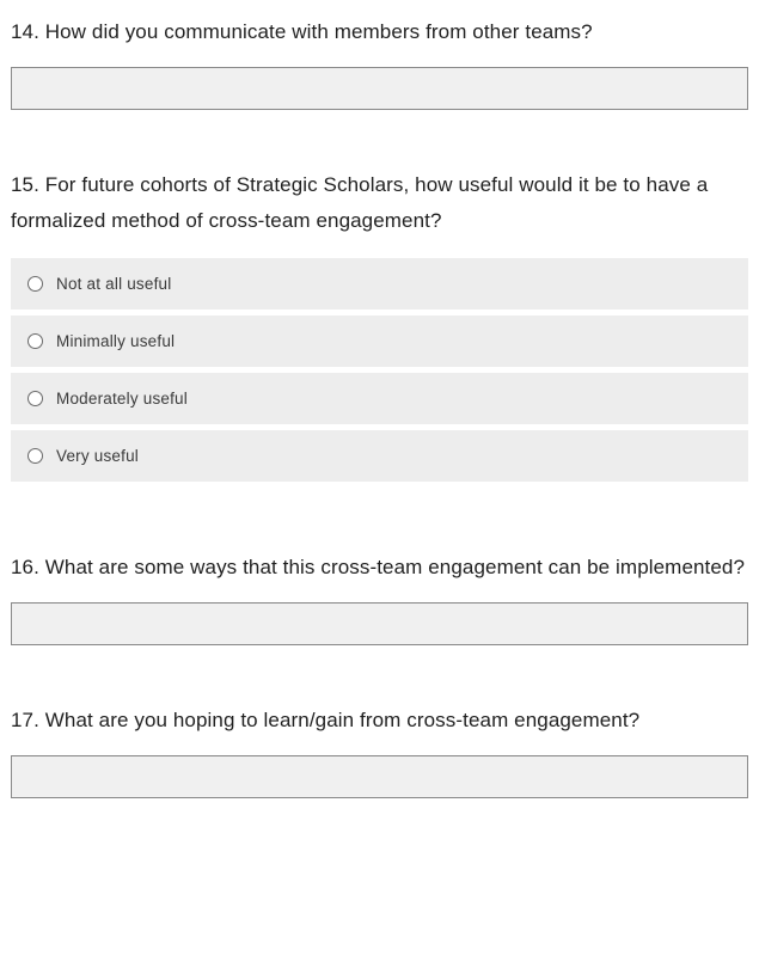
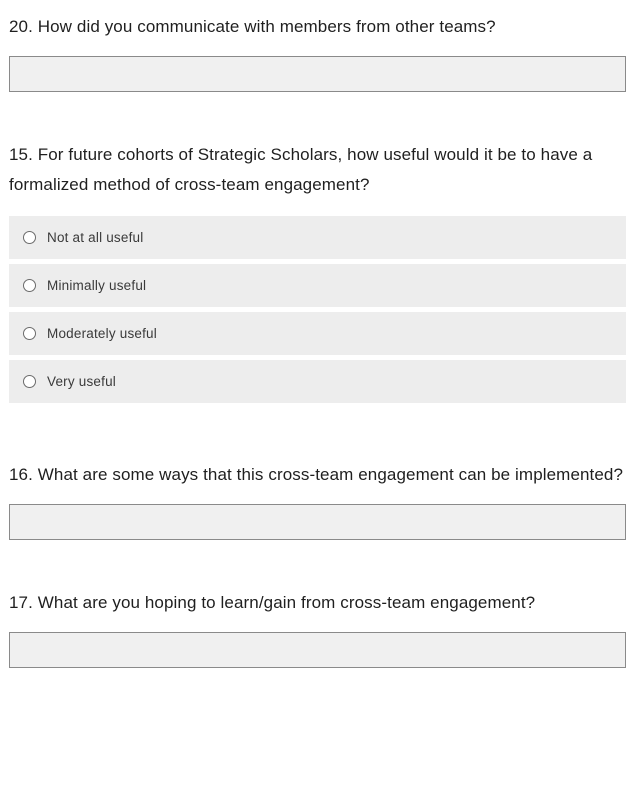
- 14. How did you communicate with members from other teams?
+ 20. How did you communicate with members from other teams?
  15. For future cohorts of Strategic Scholars, how useful would it be to have a formalized method of cross-team engagement?
  Not at all useful
  Minimally useful
  Moderately useful
  Very useful
  16. What are some ways that this cross-team engagement can be implemented?
  17. What are you hoping to learn/gain from cross-team engagement?
